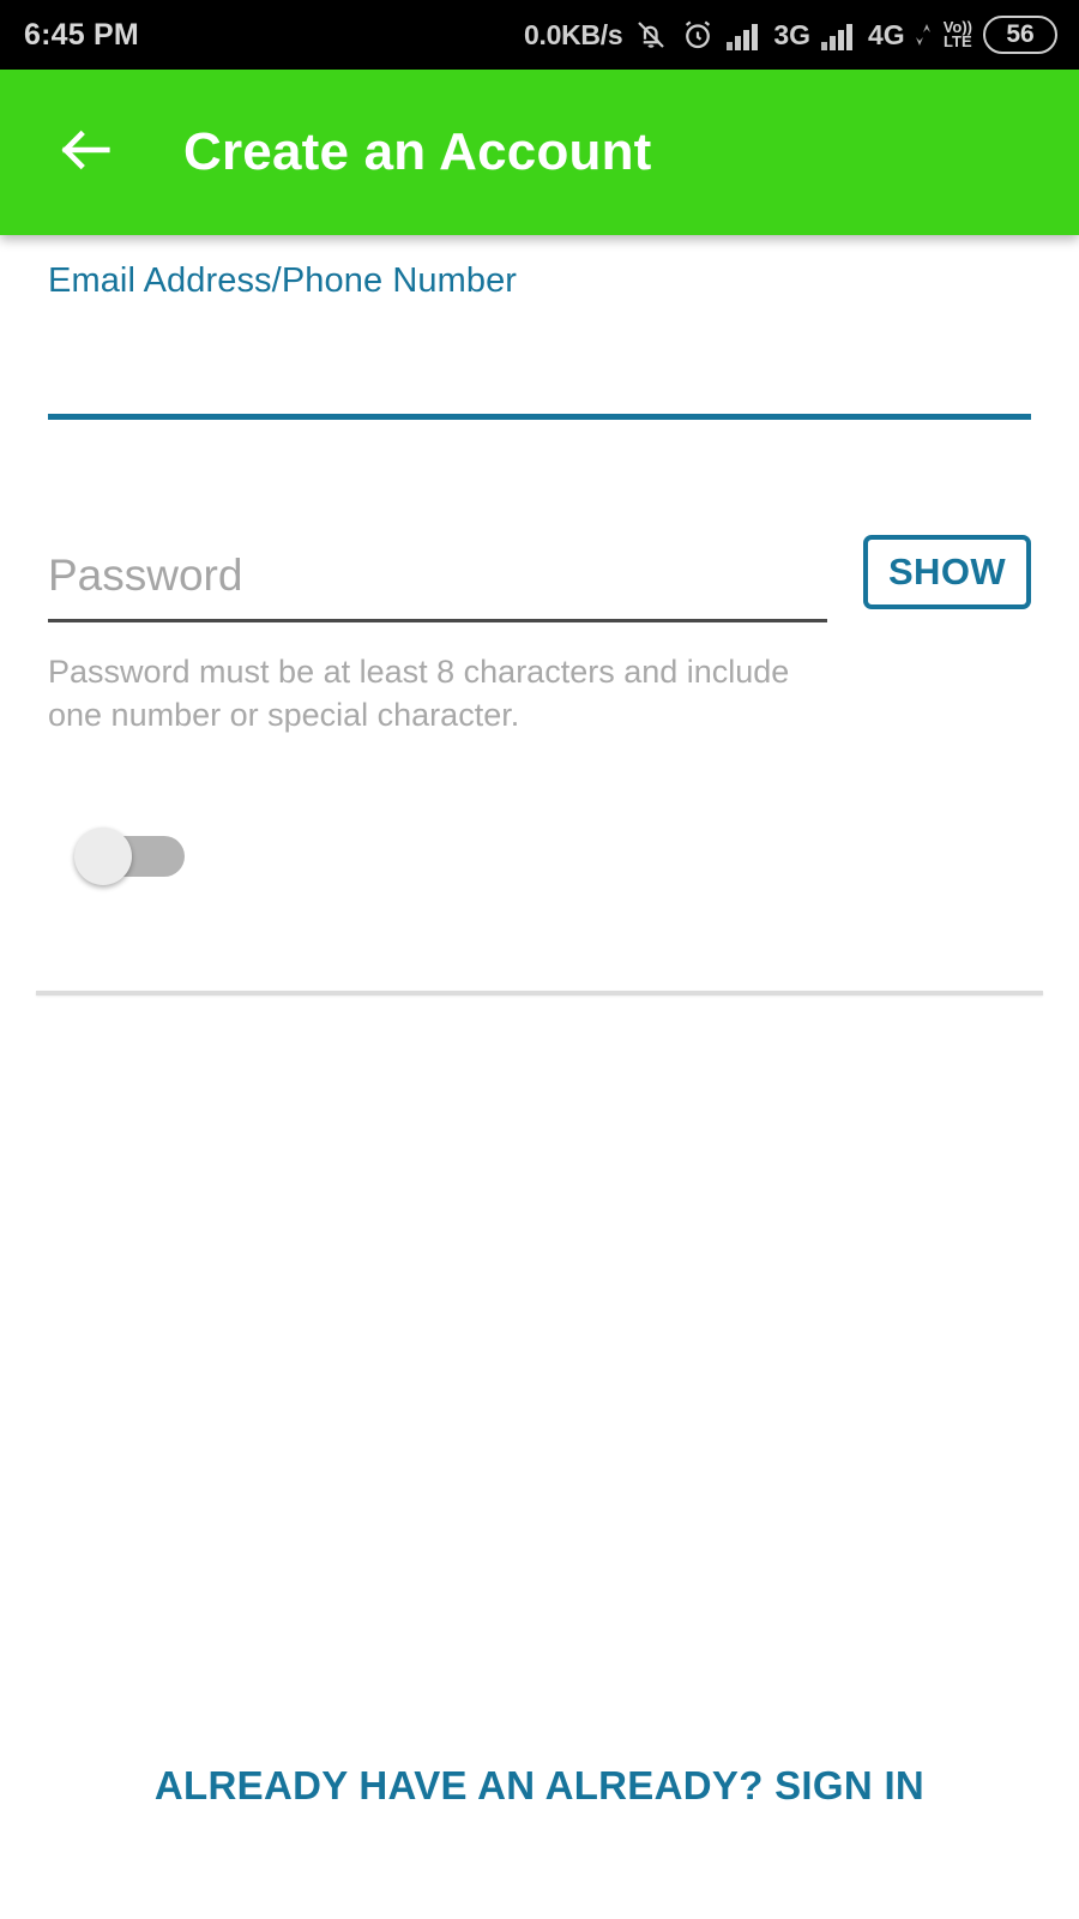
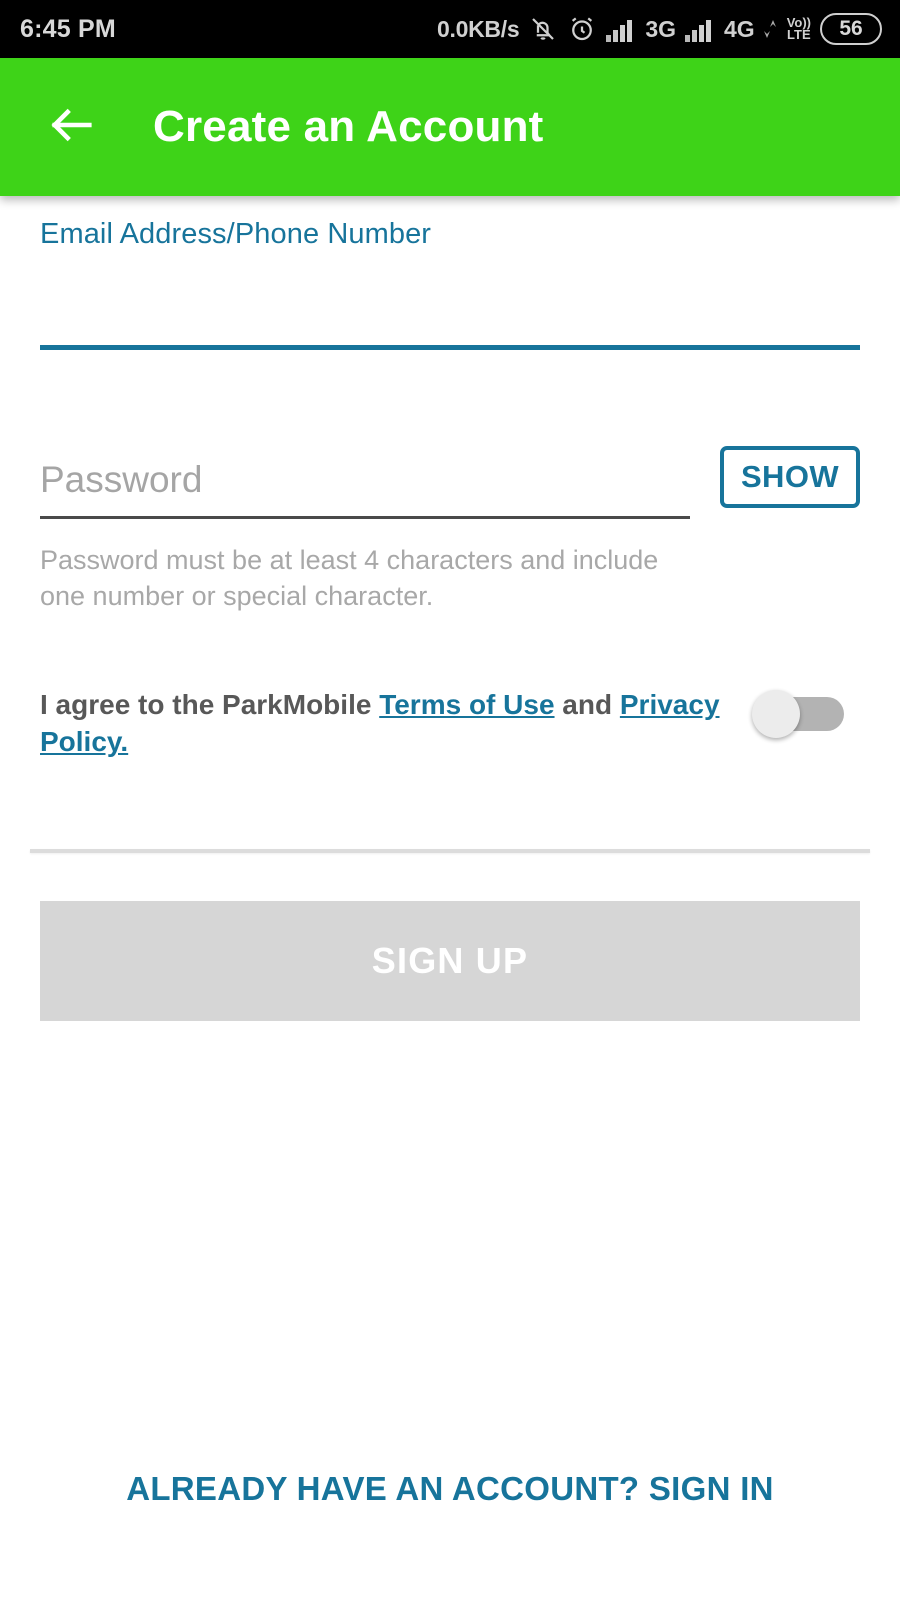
  6:45 PM
  0.0KB/s
  3G
  4G
  Vo))
  LTE
  56
  Create an Account
  Email Address/Phone Number
  Password
  SHOW
- Password must be at least 8 characters and include one number or special character.
+ Password must be at least 4 characters and include one number or special character.
+ I agree to the ParkMobile Terms of Use and Privacy Policy.
+ SIGN UP
- ALREADY HAVE AN ALREADY? SIGN IN
+ ALREADY HAVE AN ACCOUNT? SIGN IN
